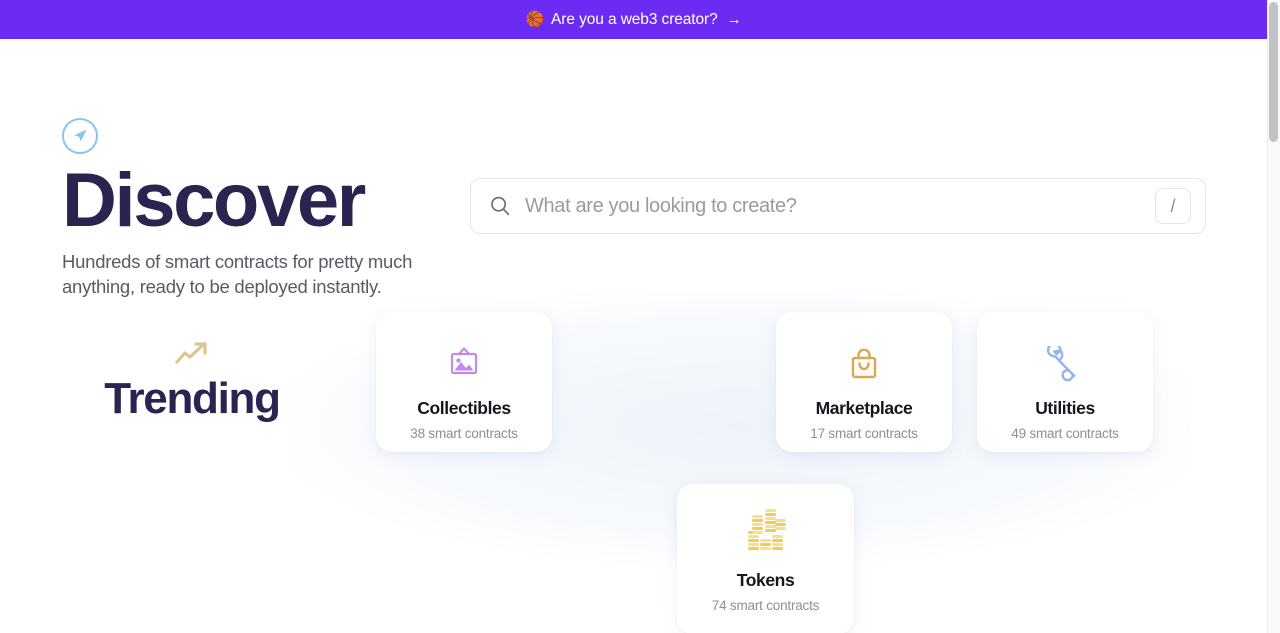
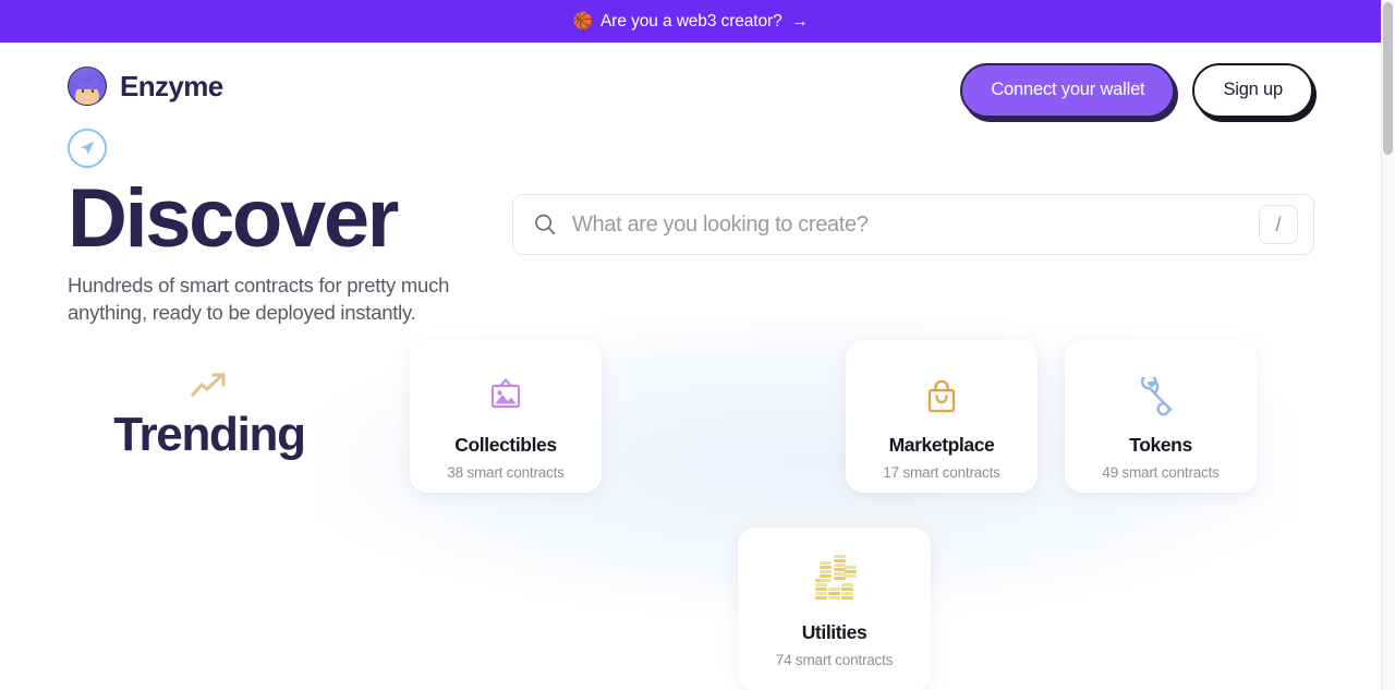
  🏀
  Are you a web3 creator?
  →
+ Enzyme
+ Connect your wallet
+ Sign up
  Discover
  Hundreds of smart contracts for pretty much anything, ready to be deployed instantly.
  What are you looking to create?
  /
  Trending
  Collectibles
  38 smart contracts
  Marketplace
  17 smart contracts
- Utilities
+ Tokens
  49 smart contracts
- Tokens
+ Utilities
  74 smart contracts
